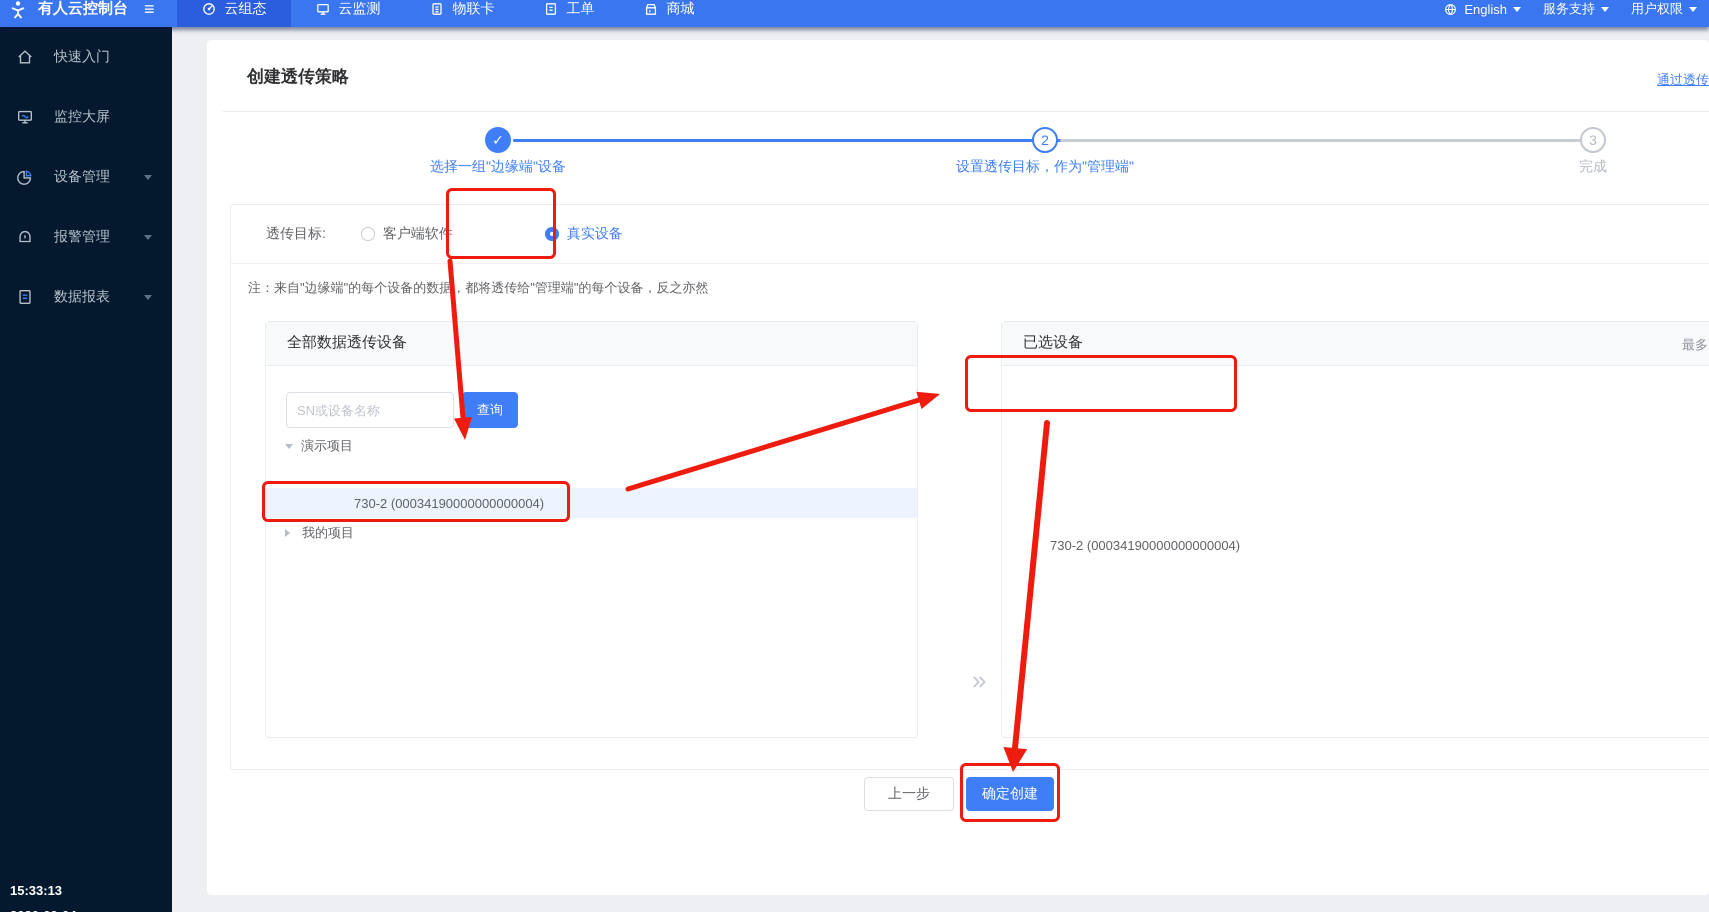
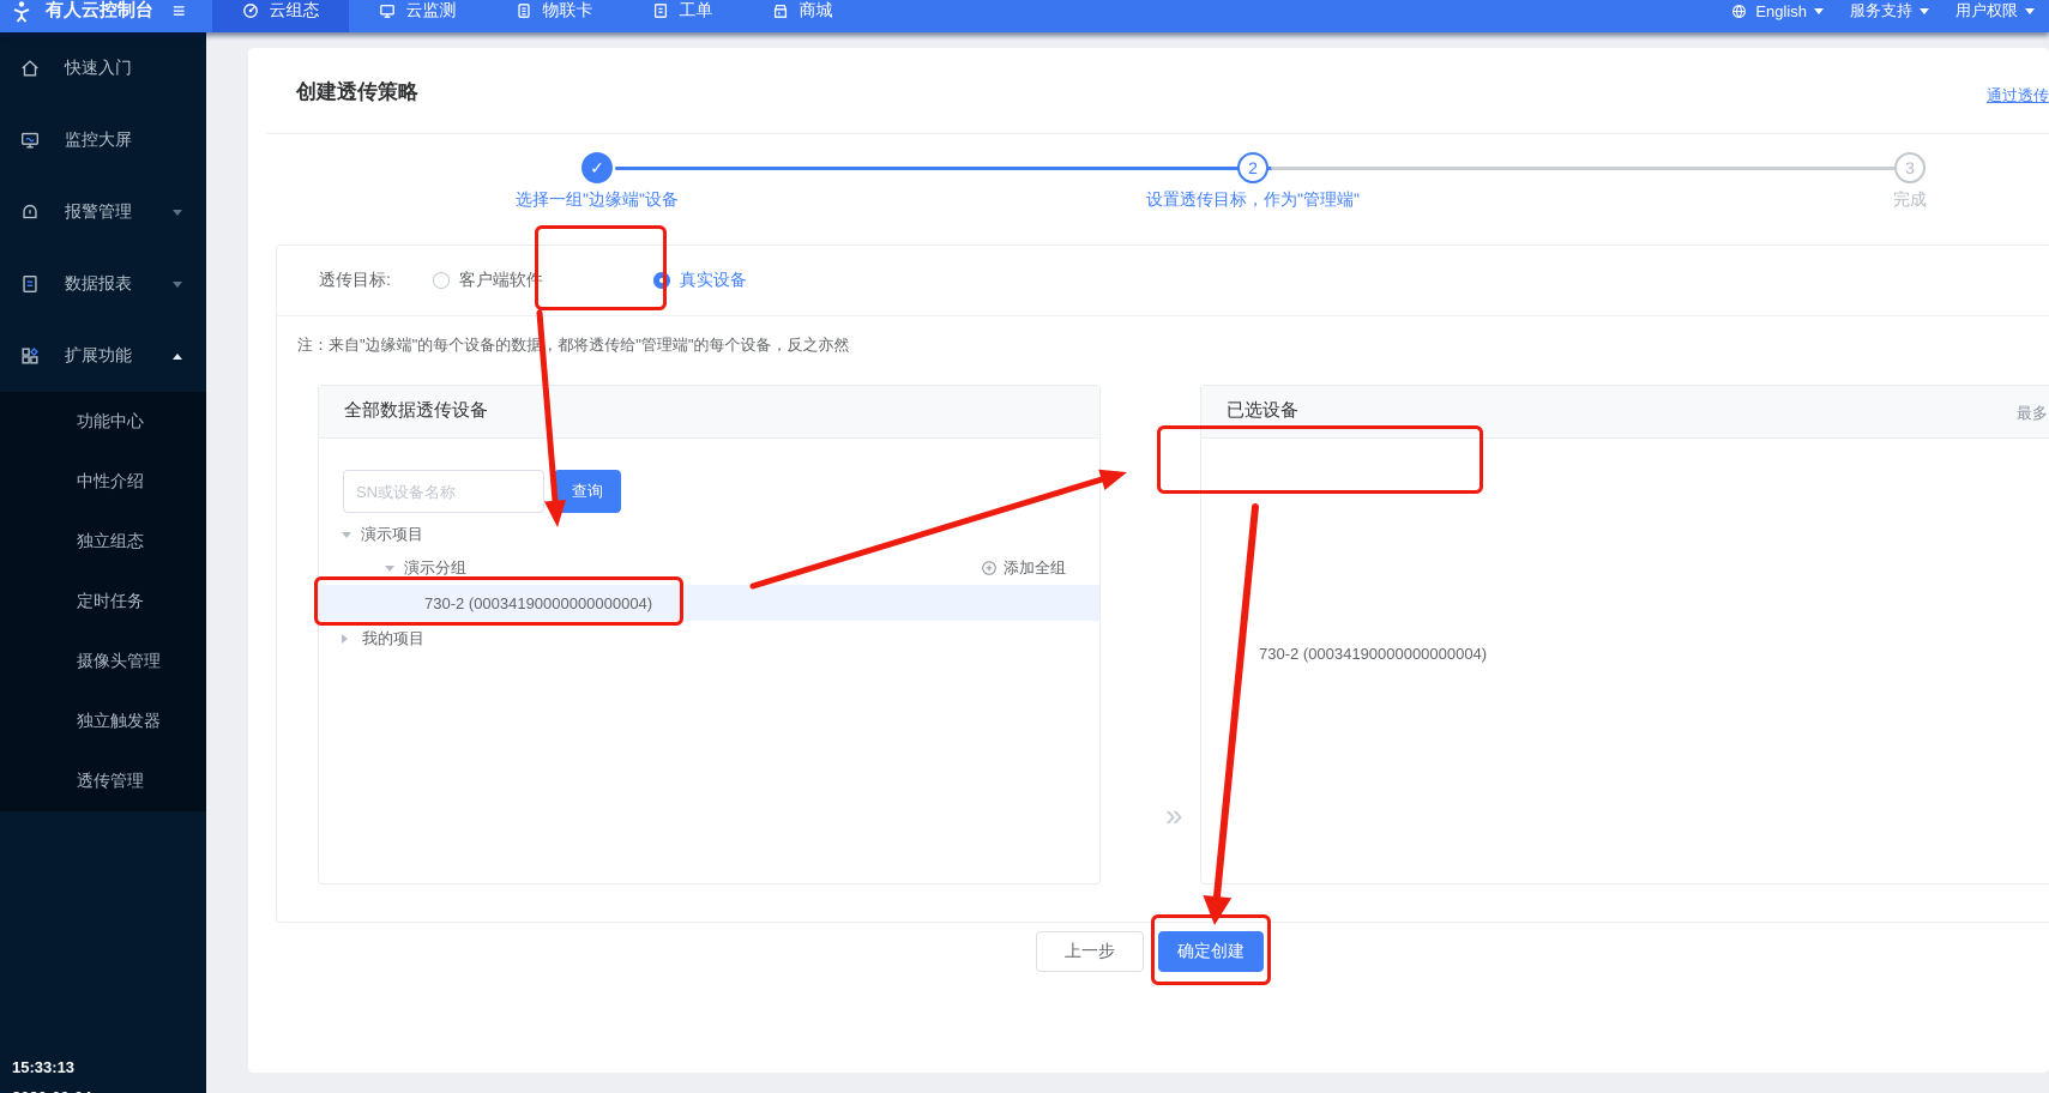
  有人云控制台
  ≡
  云组态
  云监测
  物联卡
  工单
  商城
  English
  服务支持
  用户权限
  快速入门
  监控大屏
- 设备管理
  报警管理
  数据报表
+ 扩展功能
+ 功能中心
+ 中性介绍
+ 独立组态
+ 定时任务
+ 摄像头管理
+ 独立触发器
+ 透传管理
  15:33:13
  创建透传策略
  通过透传
  ✓
  2
  3
  选择一组"边缘端"设备
  设置透传目标，作为"管理端"
  完成
  透传目标:
  客户端软件
  真实设备
  注：来自"边缘端"的每个设备的数据，都将透传给"管理端"的每个设备，反之亦然
  全部数据透传设备
  SN或设备名称
  查询
  演示项目
+ 演示分组
+ 添加全组
  730-2 (00034190000000000004)
  我的项目
  »
  已选设备
  最多
  730-2 (00034190000000000004)
  上一步
  确定创建
